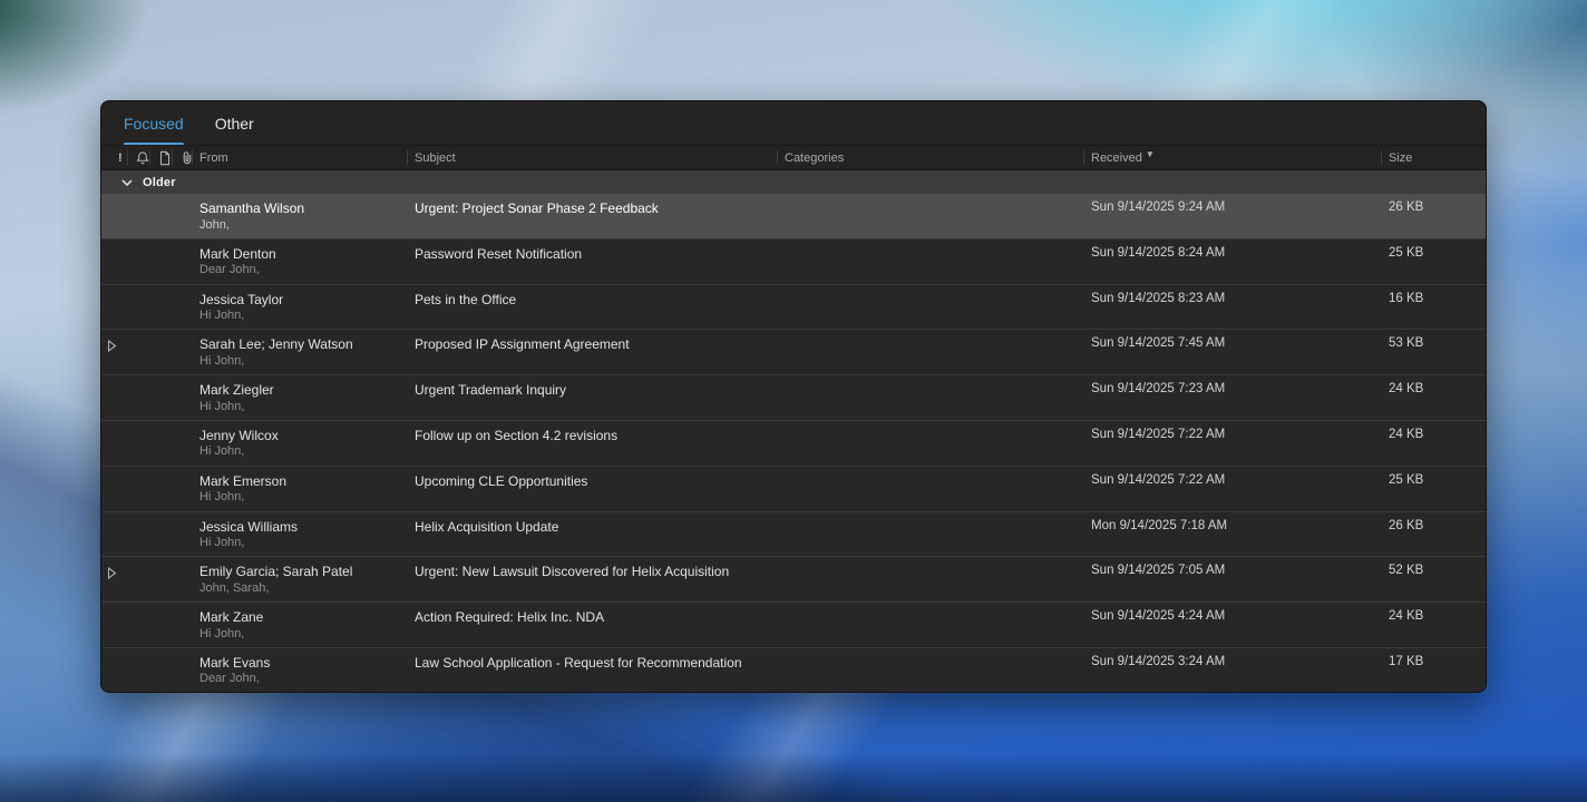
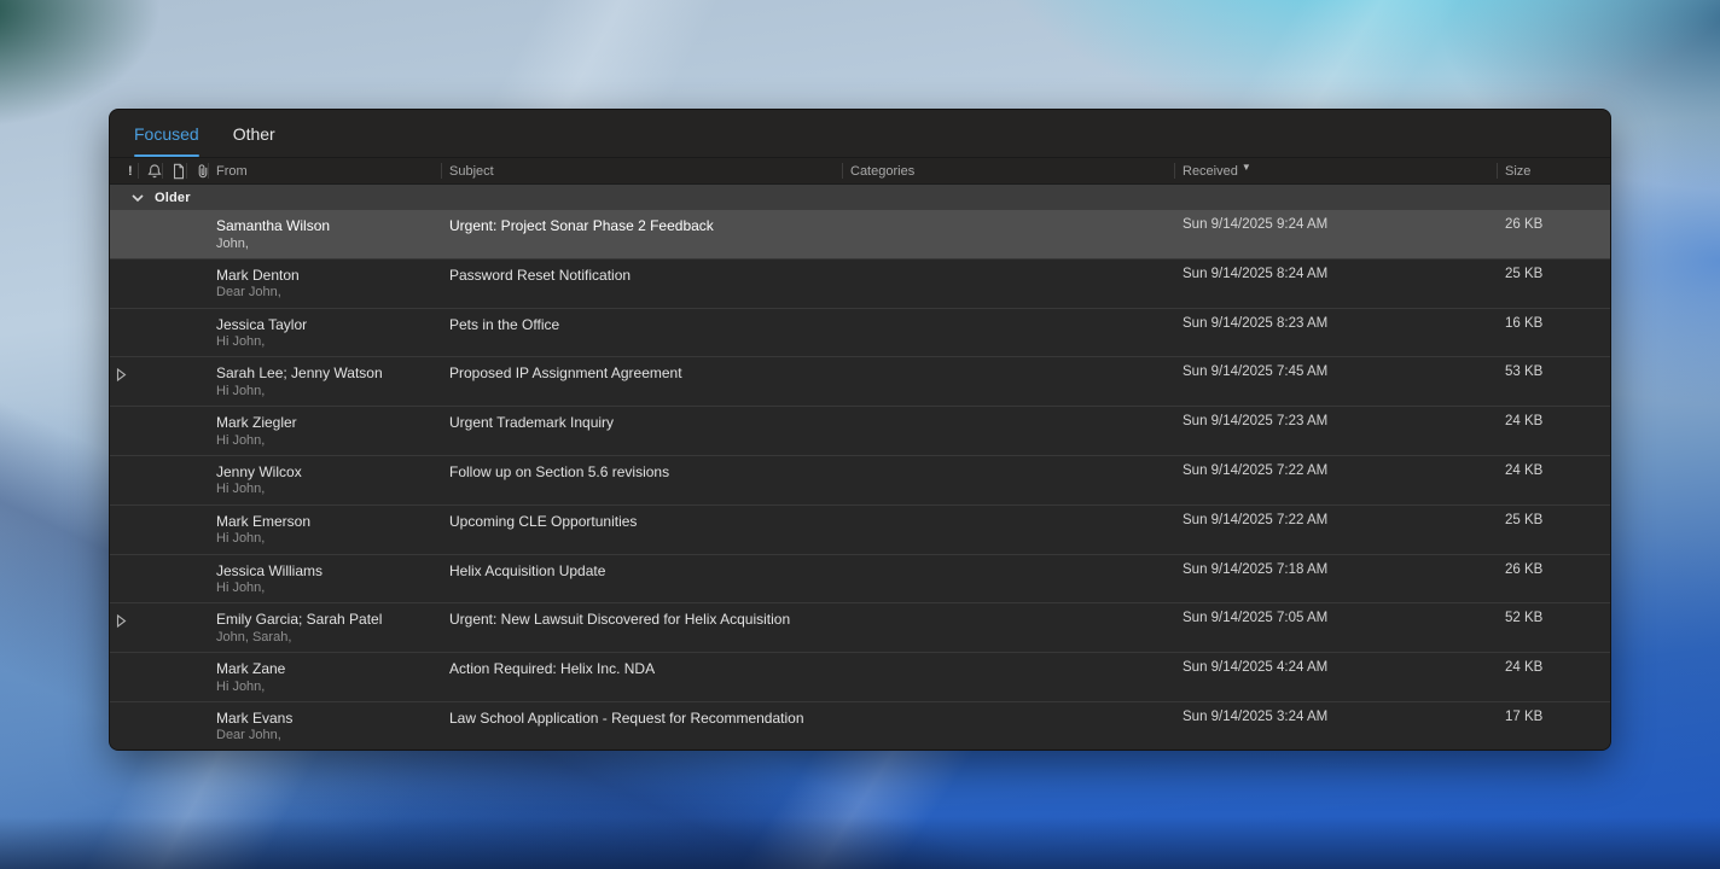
  Focused
  Other
  !
  From
  Subject
  Categories
  Received
  ▼
  Size
  Older
  Samantha Wilson
  John,
  Urgent: Project Sonar Phase 2 Feedback
  Sun 9/14/2025 9:24 AM
  26 KB
  Mark Denton
  Dear John,
  Password Reset Notification
  Sun 9/14/2025 8:24 AM
  25 KB
  Jessica Taylor
  Hi John,
  Pets in the Office
  Sun 9/14/2025 8:23 AM
  16 KB
  Sarah Lee; Jenny Watson
  Hi John,
  Proposed IP Assignment Agreement
  Sun 9/14/2025 7:45 AM
  53 KB
  Mark Ziegler
  Hi John,
  Urgent Trademark Inquiry
  Sun 9/14/2025 7:23 AM
  24 KB
  Jenny Wilcox
  Hi John,
- Follow up on Section 4.2 revisions
+ Follow up on Section 5.6 revisions
  Sun 9/14/2025 7:22 AM
  24 KB
  Mark Emerson
  Hi John,
  Upcoming CLE Opportunities
  Sun 9/14/2025 7:22 AM
  25 KB
  Jessica Williams
  Hi John,
  Helix Acquisition Update
- Mon 9/14/2025 7:18 AM
+ Sun 9/14/2025 7:18 AM
  26 KB
  Emily Garcia; Sarah Patel
  John, Sarah,
  Urgent: New Lawsuit Discovered for Helix Acquisition
  Sun 9/14/2025 7:05 AM
  52 KB
  Mark Zane
  Hi John,
  Action Required: Helix Inc. NDA
  Sun 9/14/2025 4:24 AM
  24 KB
  Mark Evans
  Dear John,
  Law School Application - Request for Recommendation
  Sun 9/14/2025 3:24 AM
  17 KB
